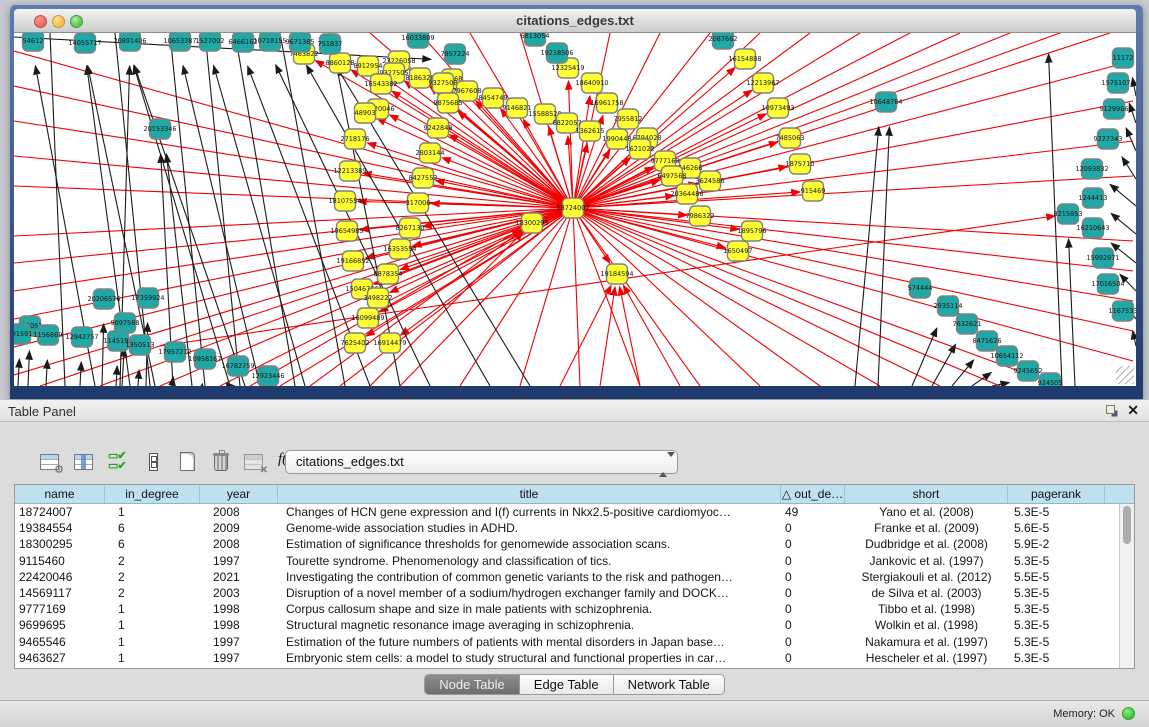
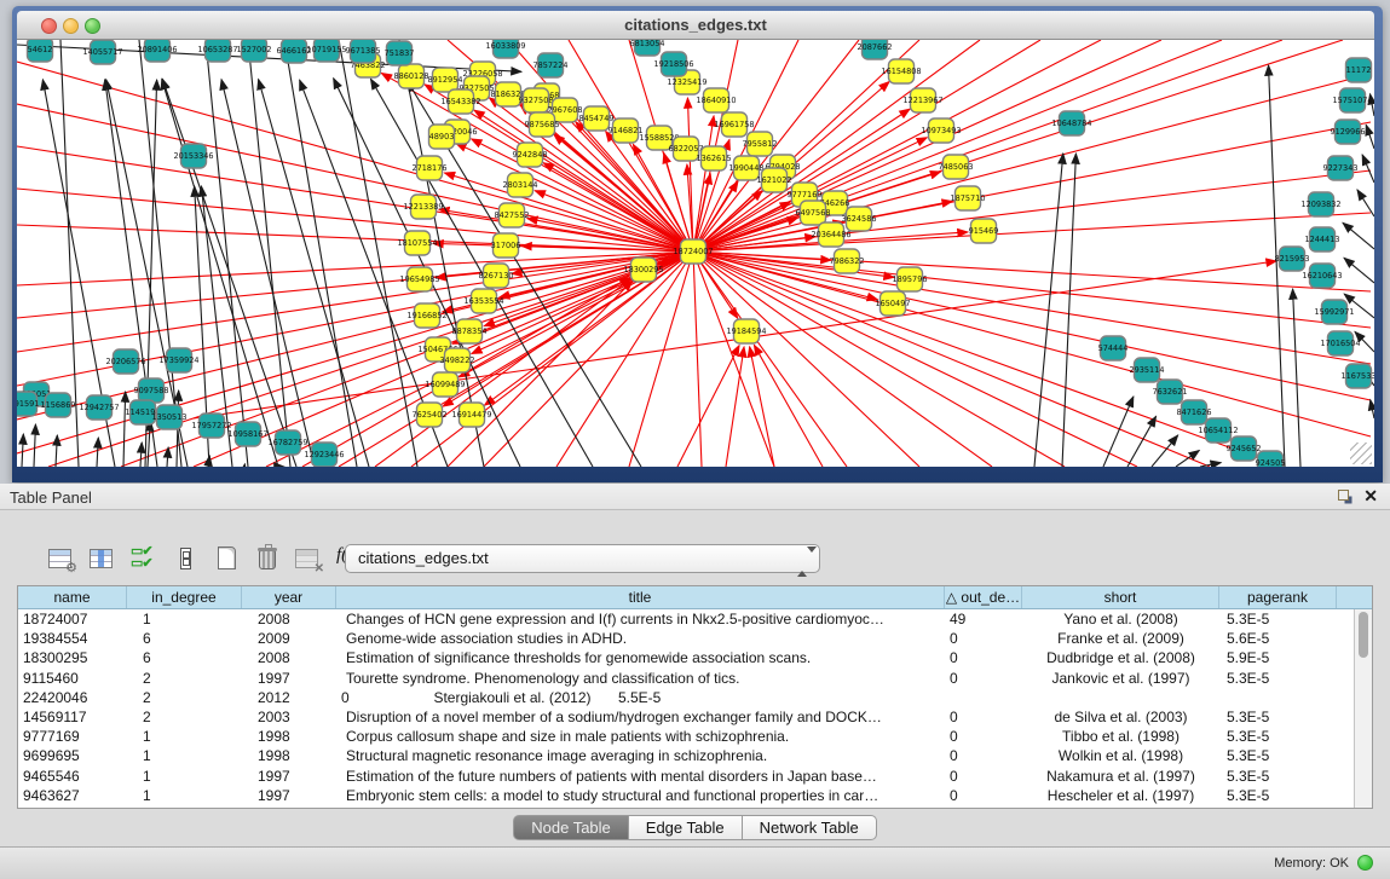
  citations_edges.txt
  18724007
  7463822
  8860128
  8912954
  23226058
  9327505
  16543382
  818632
  9327508
  2967608
  48903
  9875685
  8454749
  9146821
  1558852
  12325419
  18640910
  16961758
  7955812
  6822057
  1362615
  1990448
  6794028
  1621022
  9777169
  46266
  6497568
  3624586
  20364486
  7986322
  9242848
  2718176
  2803144
  12213389
  8427552
  18107554
  317006
  19654985
  8267130
  18300295
  16353554
  19166852
  8878354
  150467
  3498222
  16099489
  7625402
  16914479
  19184594
  16154808
  12213967
  10973493
  7485063
  1875710
  915469
  1895796
  1650497
  54612
  14055717
  20891406
  10653287
  1527002
  6466162
  10719155
  9671385
  751837
  16033809
  7857224
  6813054
  19218506
  2087662
  10648784
  20153346
  91591
  1156869
  12942757
  20206576
  9097588
  114519
  1350513
  17359924
  17957272
  10958167
  16782759
  12923446
  574444
  2935114
  7632621
  8471626
  10654112
  9245652
  924505
  11172
  15751074
  9129966
  9227343
  12093832
  1244413
  16210643
  15992971
  17016504
  1167533
  8215953
  Table Panel
  ✕
  ⚙
  ▭✔
  ▭✔
  ✕
  citations_edges.txt
  name
  in_degree
  year
  title
  △ out_de…
  short
  pagerank
  18724007
  1
  2008
  Changes of HCN gene expression and I(f) currents in Nkx2.5-positive cardiomyoc…
  49
  Yano et al. (2008)
  5.3E-5
  19384554
  6
  2009
  Genome-wide association studies in ADHD.
  0
  Franke et al. (2009)
  5.6E-5
  18300295
  6
  2008
  Estimation of significance thresholds for genomewide association scans.
  0
  Dudbridge et al. (2008)
- 5.9E-2
+ 5.9E-5
  9115460
  2
  1997
  Tourette syndrome. Phenomenology and classification of tics.
  0
  Jankovic et al. (1997)
  5.3E-5
  22420046
  2
- 2021
+ 2012
- Investigating the contribution of common genetic variants to the risk and pathogen…
  0
  Stergiakouli et al. (2012)
  5.5E-5
  14569117
  2
  2003
  Disruption of a novel member of a sodium/hydrogen exchanger family and DOCK…
  0
  de Silva et al. (2003)
  5.3E-5
  9777169
  1
  1998
  Corpus callosum shape and size in male patients with schizophrenia.
  0
  Tibbo et al. (1998)
  5.3E-5
  9699695
  1
  1998
  Structural magnetic resonance image averaging in schizophrenia.
  0
  Wolkin et al. (1998)
  5.3E-5
  9465546
  1
  1997
  Estimation of the future numbers of patients with mental disorders in Japan base…
  0
  Nakamura et al. (1997)
  5.3E-5
  9463627
  1
  1997
  Embryonic stem cells: a model to study structural and functional properties in car…
  0
  Hescheler et al. (1997)
  5.3E-5
  Node Table
  Edge Table
  Network Table
  Memory: OK
